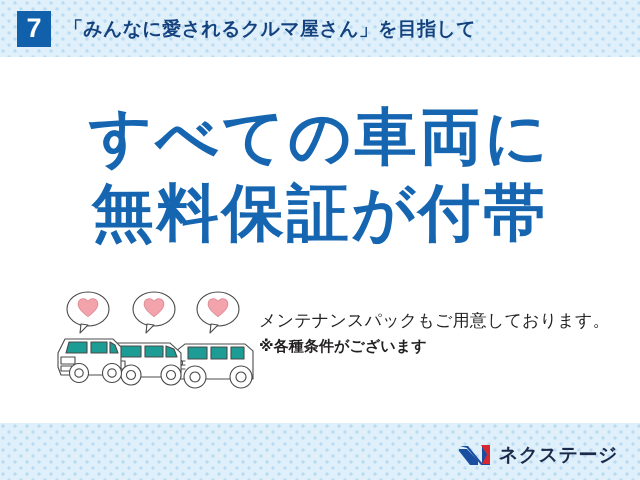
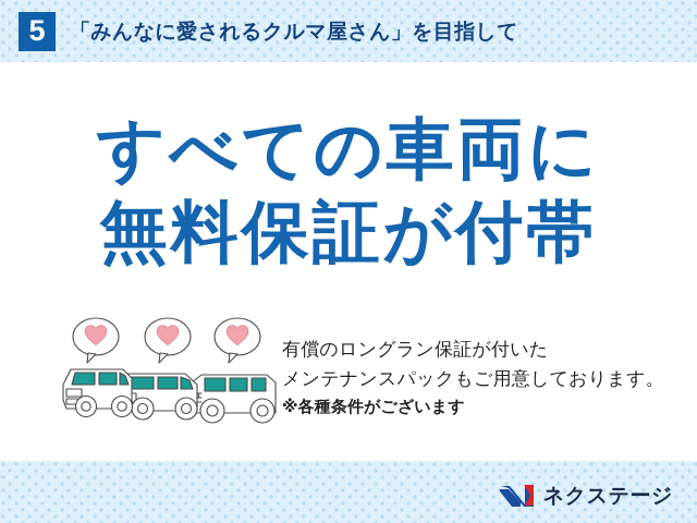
- 7
+ 5
  「みんなに愛されるクルマ屋さん」を目指して
  すべての車両に
  無料保証が付帯
+ 有償のロングラン保証が付いた
  メンテナンスパックもご用意しております。
  ※各種条件がございます
  ネクステージ
